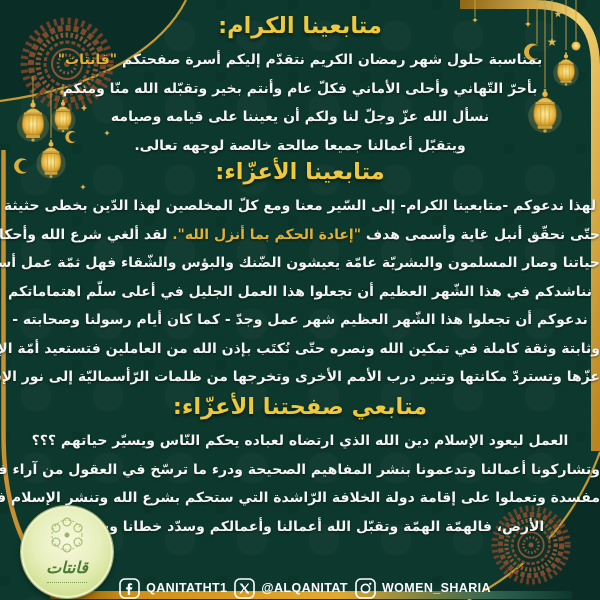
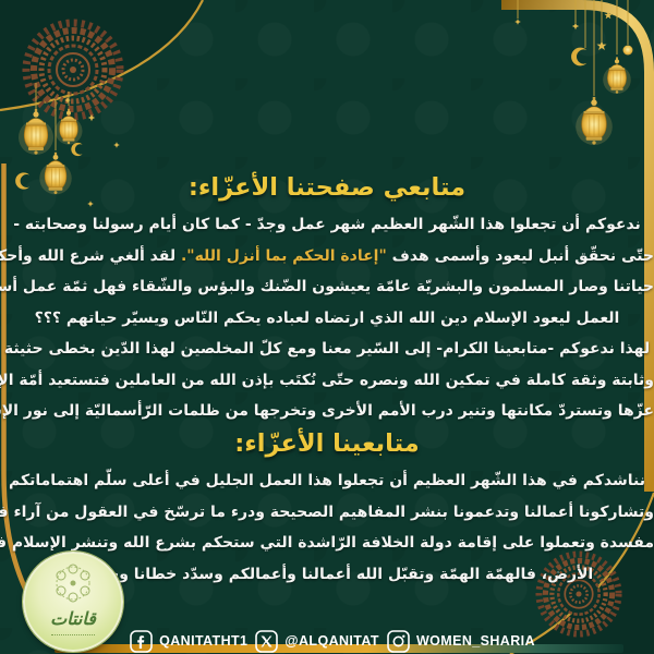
- متابعينا الكرام:
- بمناسبة حلول شهر رمضان الكريم نتقدّم إليكم أسرة صفحتكم "قانتات"
- بأحرّ التّهاني وأحلى الأماني فكلّ عام وأنتم بخير وتقبّله الله منّا ومنكم
- نسأل الله عزّ وجلّ لنا ولكم أن يعيننا على قيامه وصيامه
- ويتقبّل أعمالنا جميعا صالحة خالصة لوجهه تعالى.
- متابعينا الأعزّاء:
+ متابعي صفحتنا الأعزّاء:
- لهذا ندعوكم -متابعينا الكرام- إلى السّير معنا ومع كلّ المخلصين لهذا الدّين بخطى حثيثة
+ ندعوكم أن تجعلوا هذا الشّهر العظيم شهر عمل وجدّ - كما كان أيام رسولنا وصحابته -
- حتّى نحقّق أنبل غاية وأسمى هدف "إعادة الحكم بما أنزل الله". لقد ألغي شرع الله وأحكا
+ حتّى نحقّق أنبل ليعود وأسمى هدف "إعادة الحكم بما أنزل الله". لقد ألغي شرع الله وأحك
  حياتنا وصار المسلمون والبشريّة عامّة يعيشون الضّنك والبؤس والشّقاء فهل ثمّة عمل أس
- نناشدكم في هذا الشّهر العظيم أن تجعلوا هذا العمل الجليل في أعلى سلّم اهتماماتكم
+ العمل ليعود الإسلام دين الله الذي ارتضاه لعباده يحكم النّاس ويسيّر حياتهم ؟؟؟
- ندعوكم أن تجعلوا هذا الشّهر العظيم شهر عمل وجدّ - كما كان أيام رسولنا وصحابته -
+ لهذا ندعوكم -متابعينا الكرام- إلى السّير معنا ومع كلّ المخلصين لهذا الدّين بخطى حثيثة
  وثابتة وثقة كاملة في تمكين الله ونصره حتّى نُكتَب بإذن الله من العاملين فتستعيد أمّة ال
  عزّها وتستردّ مكانتها وتنير درب الأمم الأخرى وتخرجها من ظلمات الرّأسماليّة إلى نور الإ
- متابعي صفحتنا الأعزّاء:
+ متابعينا الأعزّاء:
- العمل ليعود الإسلام دين الله الذي ارتضاه لعباده يحكم النّاس ويسيّر حياتهم ؟؟؟
+ نناشدكم في هذا الشّهر العظيم أن تجعلوا هذا العمل الجليل في أعلى سلّم اهتماماتكم
  وتشاركونا أعمالنا وتدعمونا بنشر المفاهيم الصحيحة ودرء ما ترسّخ في العقول من آراء ف
  مفسدة وتعملوا على إقامة دولة الخلافة الرّاشدة التي ستحكم بشرع الله وتنشر الإسلام ف
  الأرض، فالهمّة الهمّة وتقبّل الله أعمالنا وأعمالكم وسدّد خطانا و
  قانتات
  QANITATHT1
  @ALQANITAT
  WOMEN_SHARIA
